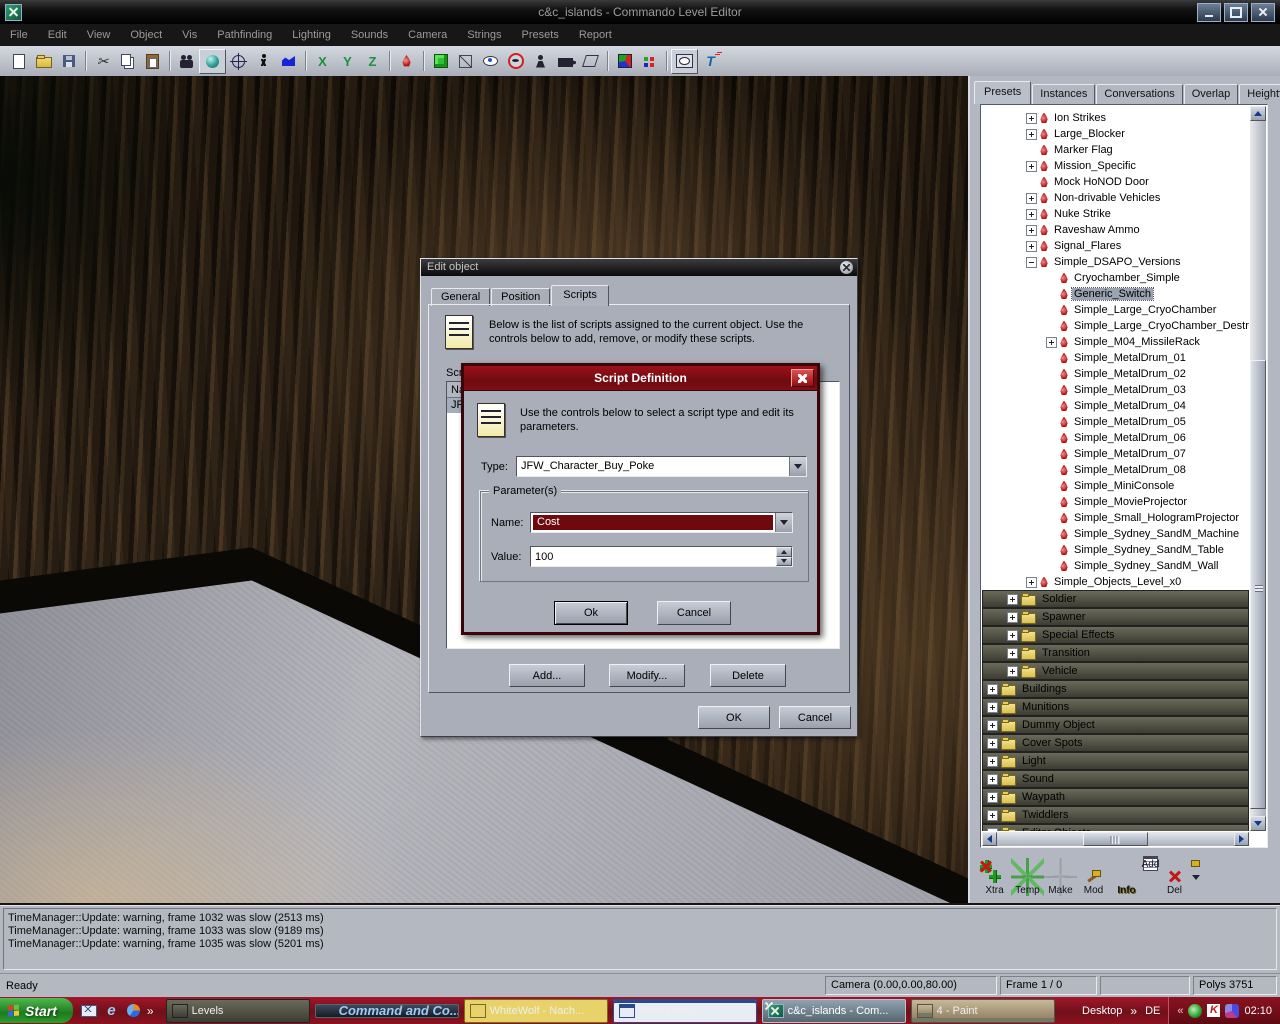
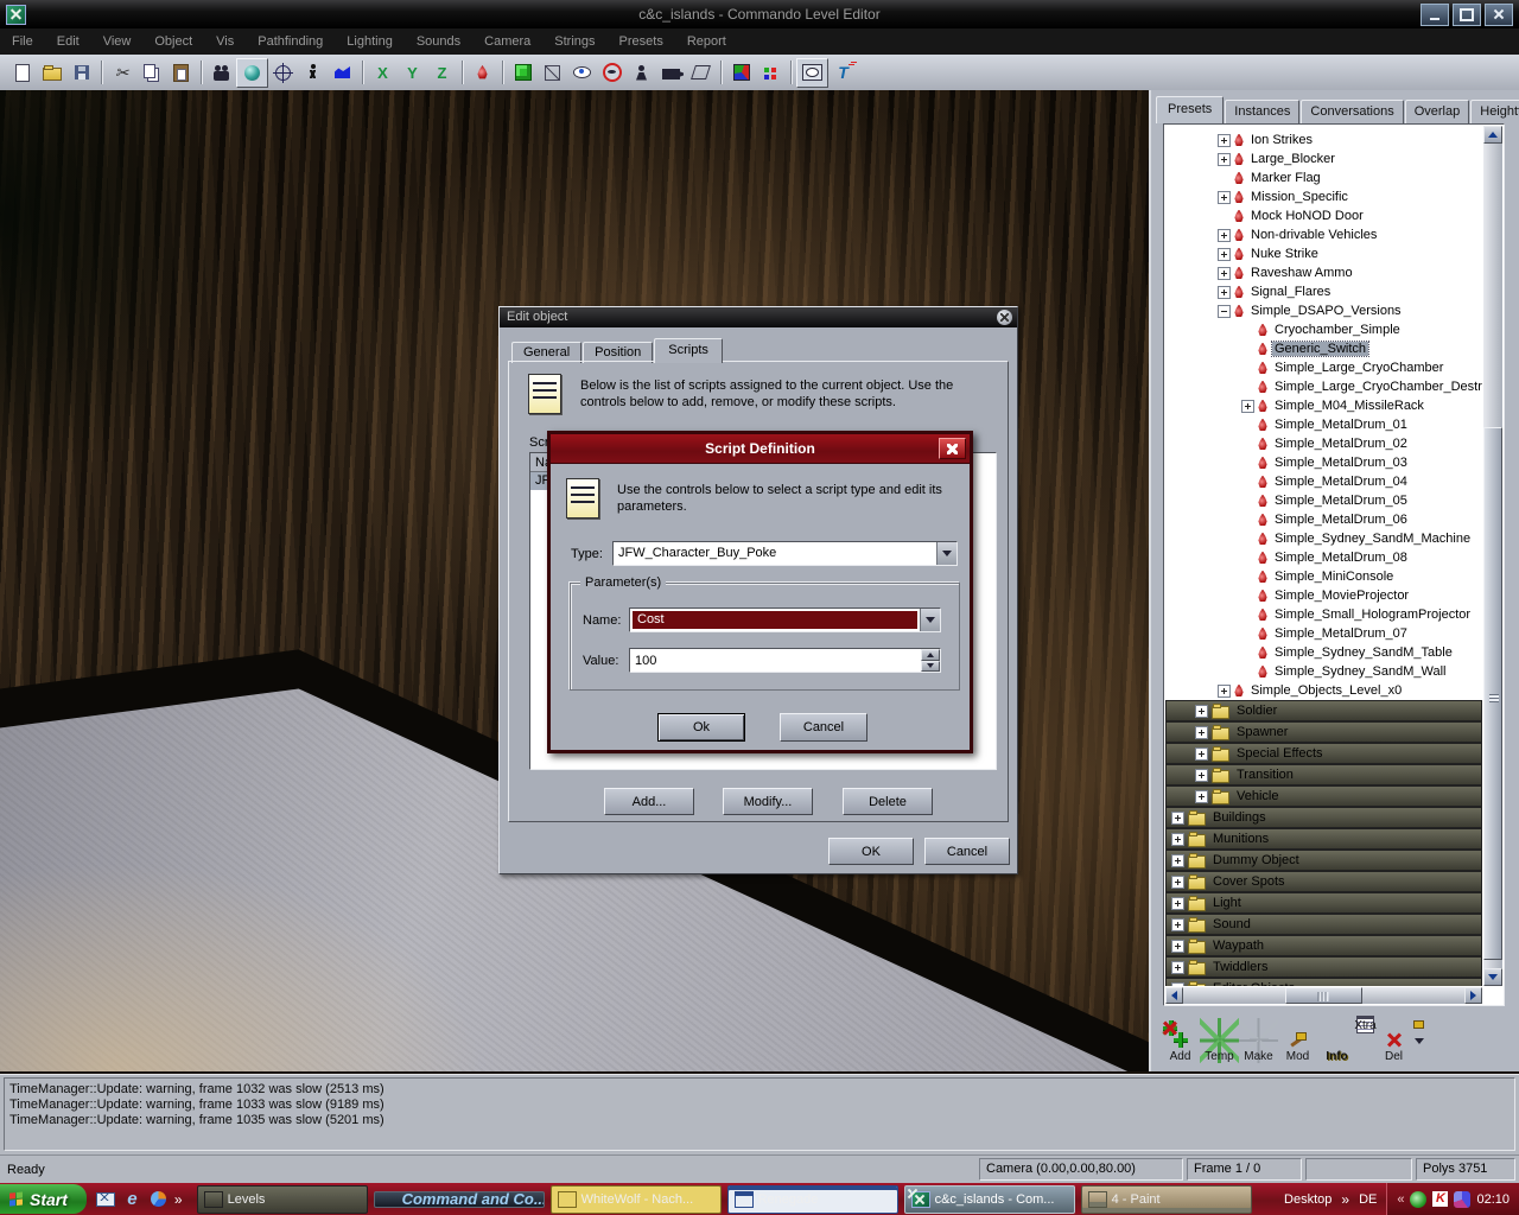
  c&c_islands - Commando Level Editor
  File
  Edit
  View
  Object
  Vis
  Pathfinding
  Lighting
  Sounds
  Camera
  Strings
  Presets
  Report
  ✂
  X
  Y
  Z
  T
  Presets
  Instances
  Conversations
  Overlap
  Ion Strikes
  Large_Blocker
  Marker Flag
  Mission_Specific
  Mock HoNOD Door
  Non-drivable Vehicles
  Nuke Strike
  Raveshaw Ammo
  Signal_Flares
  Simple_DSAPO_Versions
  Cryochamber_Simple
  Generic_Switch
  Simple_Large_CryoChamber
  Simple_Large_CryoChamber_Destr
  Simple_M04_MissileRack
  Simple_MetalDrum_01
  Simple_MetalDrum_02
  Simple_MetalDrum_03
  Simple_MetalDrum_04
  Simple_MetalDrum_05
  Simple_MetalDrum_06
- Simple_MetalDrum_07
+ Simple_Sydney_SandM_Machine
  Simple_MetalDrum_08
  Simple_MiniConsole
  Simple_MovieProjector
  Simple_Small_HologramProjector
- Simple_Sydney_SandM_Machine
+ Simple_MetalDrum_07
  Simple_Sydney_SandM_Table
  Simple_Sydney_SandM_Wall
  Simple_Objects_Level_x0
  Soldier
  Spawner
  Special Effects
  Transition
  Vehicle
  Buildings
  Munitions
  Dummy Object
  Cover Spots
  Light
  Sound
  Waypath
  Twiddlers
- Xtra
+ Add
  Temp
  Make
  Mod
  Info
- Add
+ Xtra
  Del
  Edit object
  General
  Position
  Scripts
  Below is the list of scripts assigned to the current object. Use the controls below to add, remove, or modify these scripts.
  Add...
  Modify...
  Delete
  OK
  Cancel
  Script Definition
  Use the controls below to select a script type and edit its parameters.
  Type:
  JFW_Character_Buy_Poke
  Parameter(s)
  Name:
  Cost
  Value:
  100
  Ok
  Cancel
  TimeManager::Update: warning, frame 1032 was slow (2513 ms)
  TimeManager::Update: warning, frame 1033 was slow (9189 ms)
  TimeManager::Update: warning, frame 1035 was slow (5201 ms)
  Ready
  Camera (0.00,0.00,80.00)
  Frame 1 / 0
  Polys 3751
  Start
  e
  »
  Levels
  Command and Co..
  WhiteWolf - Nach...
  c&c_islands - Com...
  4 - Paint
  Desktop
  »
  DE
  «
  K
  02:10
